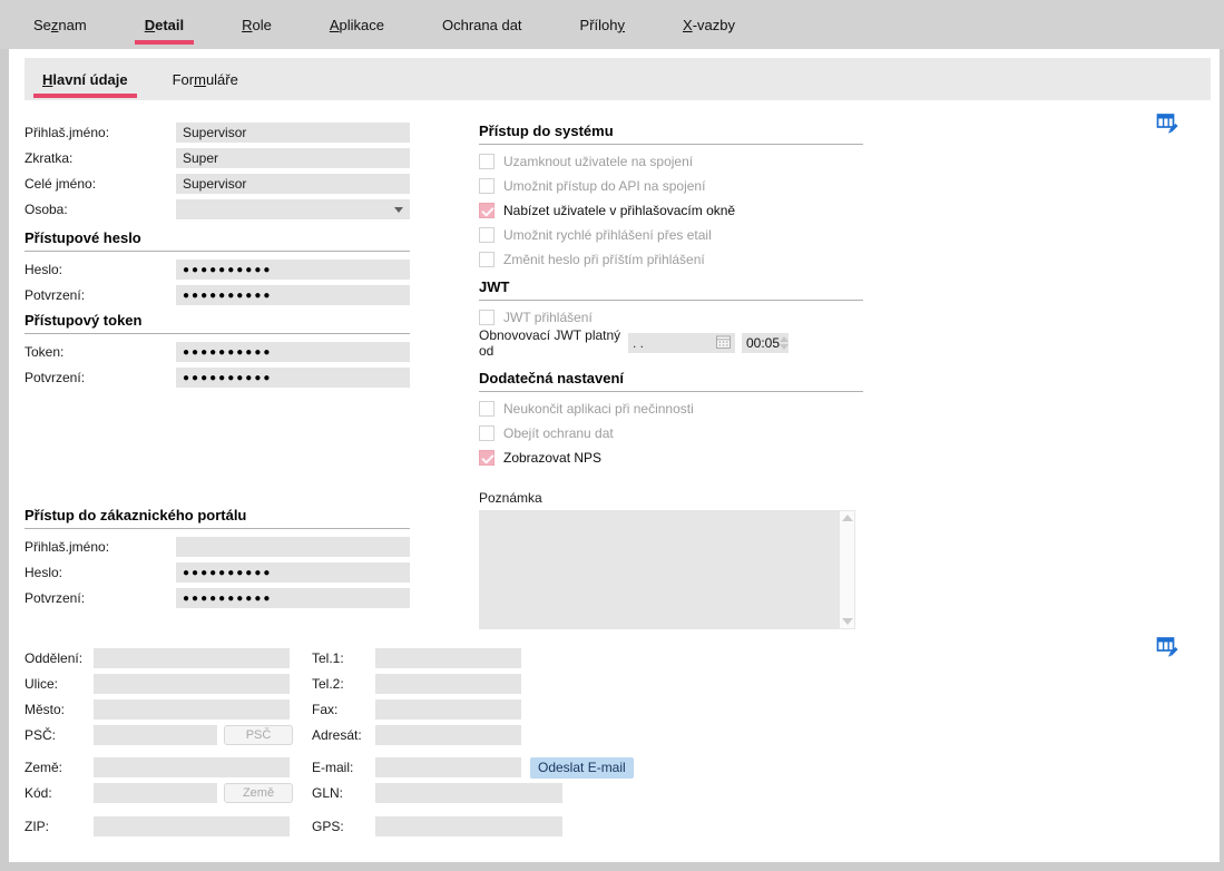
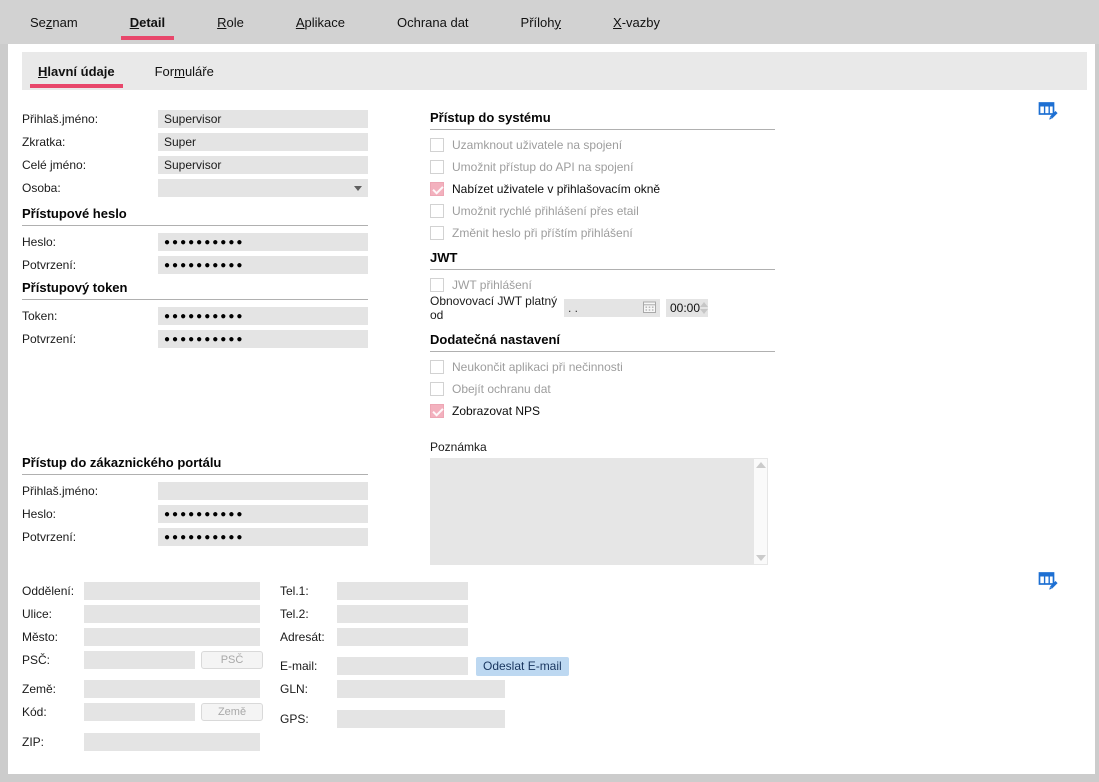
  Se
  z
  nam
  D
  etail
  R
  ole
  A
  plikace
  Ochrana dat
  Příloh
  y
  X
  -vazby
  H
  lavní údaje
  For
  m
  uláře
  Přihlaš.jméno:
  Supervisor
  Zkratka:
  Super
  Celé jméno:
  Supervisor
  Osoba:
  Přístupové heslo
  Heslo:
  ●●●●●●●●●●
  Potvrzení:
  ●●●●●●●●●●
  Přístupový token
  Token:
  ●●●●●●●●●●
  Potvrzení:
  ●●●●●●●●●●
  Přístup do zákaznického portálu
  Přihlaš.jméno:
  Heslo:
  ●●●●●●●●●●
  Potvrzení:
  ●●●●●●●●●●
  Přístup do systému
  Uzamknout uživatele na spojení
  Umožnit přístup do API na spojení
  Nabízet uživatele v přihlašovacím okně
  Umožnit rychlé přihlášení přes etail
  Změnit heslo při příštím přihlášení
  JWT
  JWT přihlášení
  Obnovovací JWT platný od
  . .
- 00:05
+ 00:00
  Dodatečná nastavení
  Neukončit aplikaci při nečinnosti
  Obejít ochranu dat
  Zobrazovat NPS
  Poznámka
  Oddělení:
  Ulice:
  Město:
  PSČ:
  PSČ
  Země:
  Kód:
  Země
  ZIP:
  Tel.1:
  Tel.2:
- Fax:
  Adresát:
  E-mail:
  Odeslat E-mail
  GLN:
  GPS:
